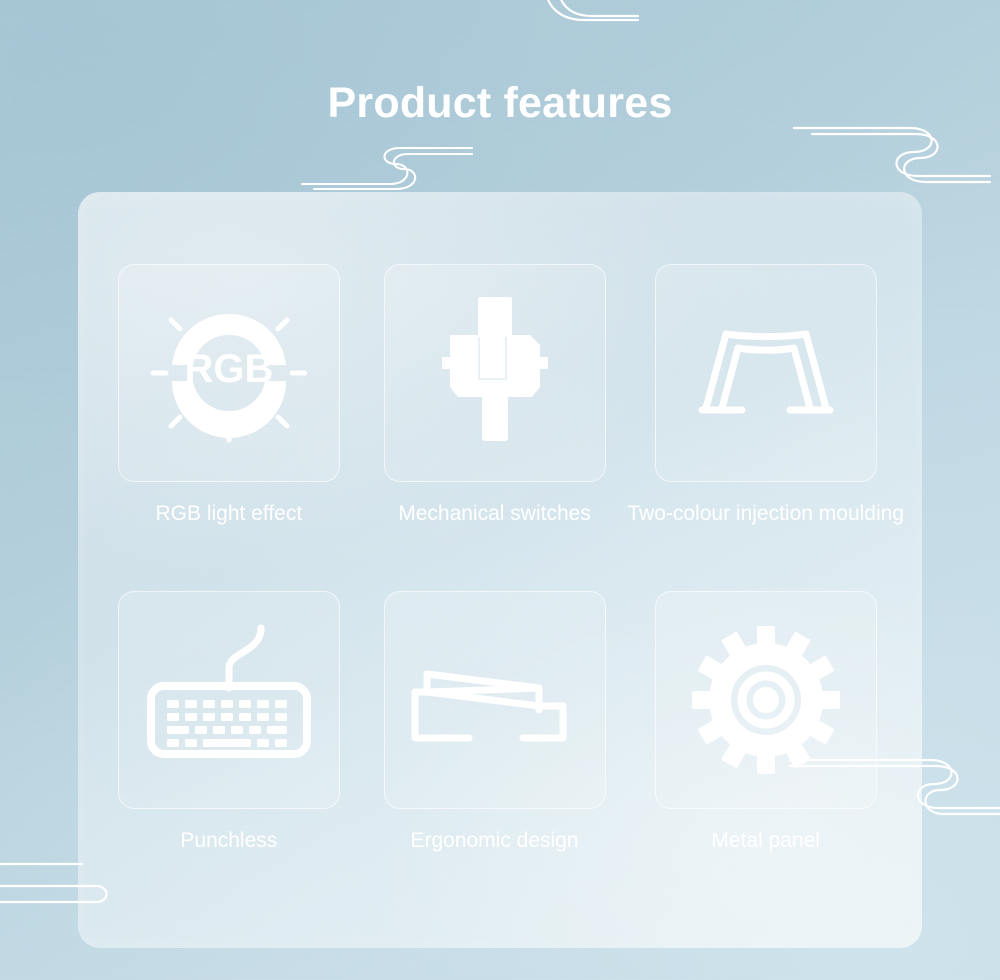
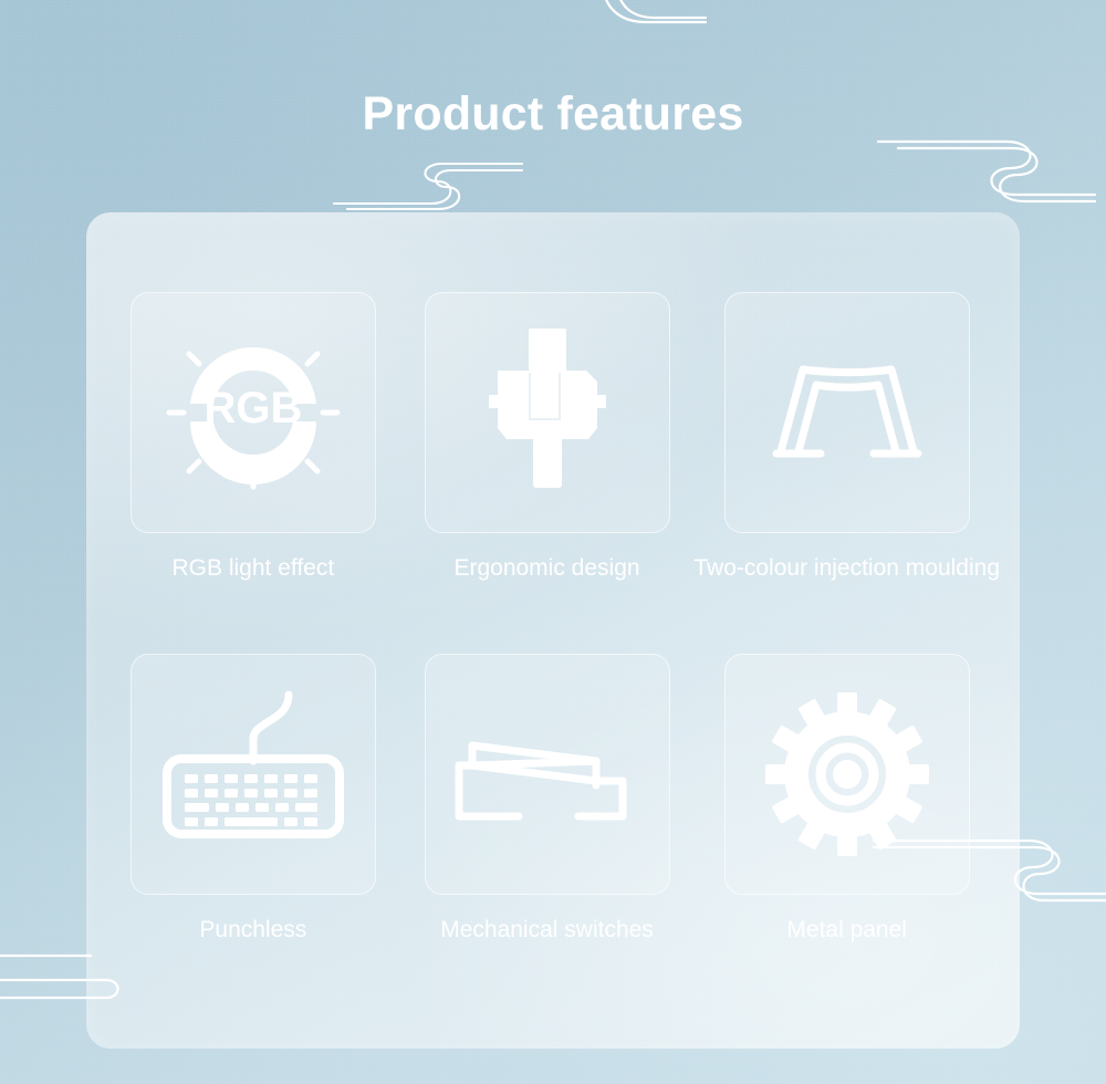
  Product features
  RGB
  RGB light effect
- Mechanical switches
+ Ergonomic design
  Two-colour injection moulding
  Punchless
- Ergonomic design
+ Mechanical switches
